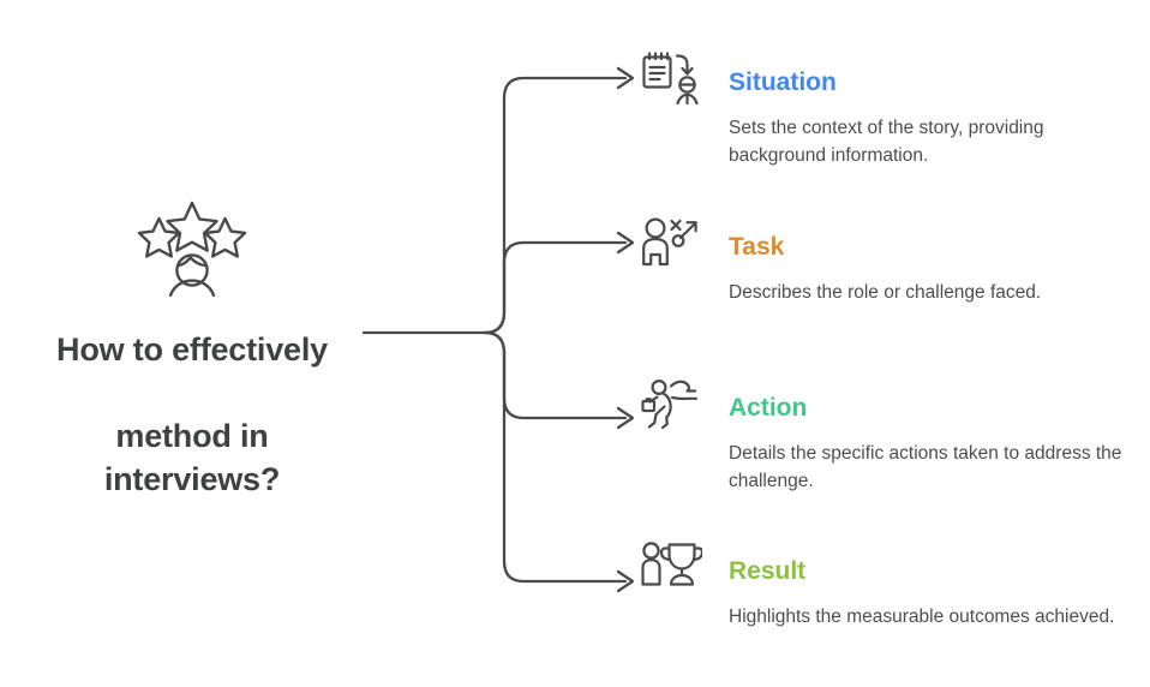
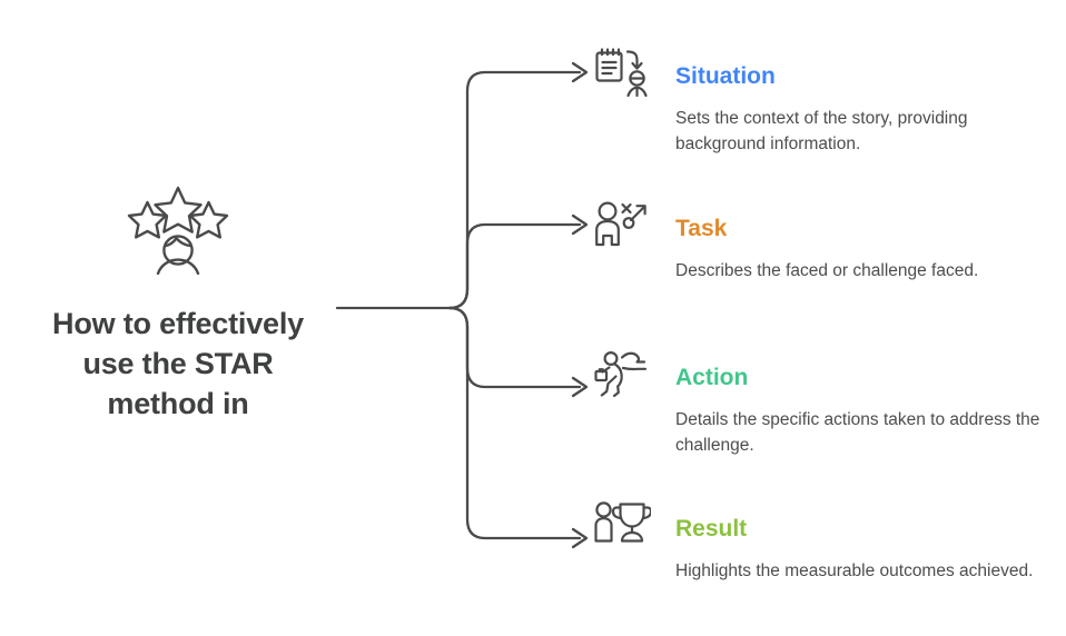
  How to effectively
+ use the STAR
  method in
- interviews?
  Situation
  Sets the context of the story, providing background information.
  Task
- Describes the role or challenge faced.
+ Describes the faced or challenge faced.
  Action
  Details the specific actions taken to address the challenge.
  Result
  Highlights the measurable outcomes achieved.
